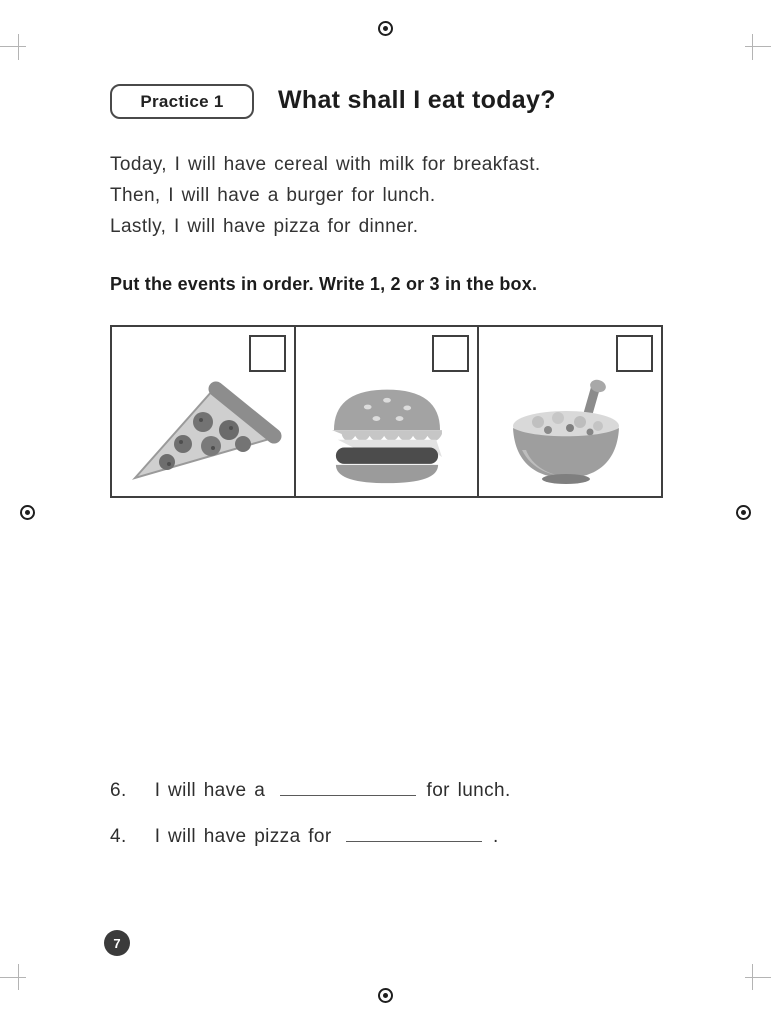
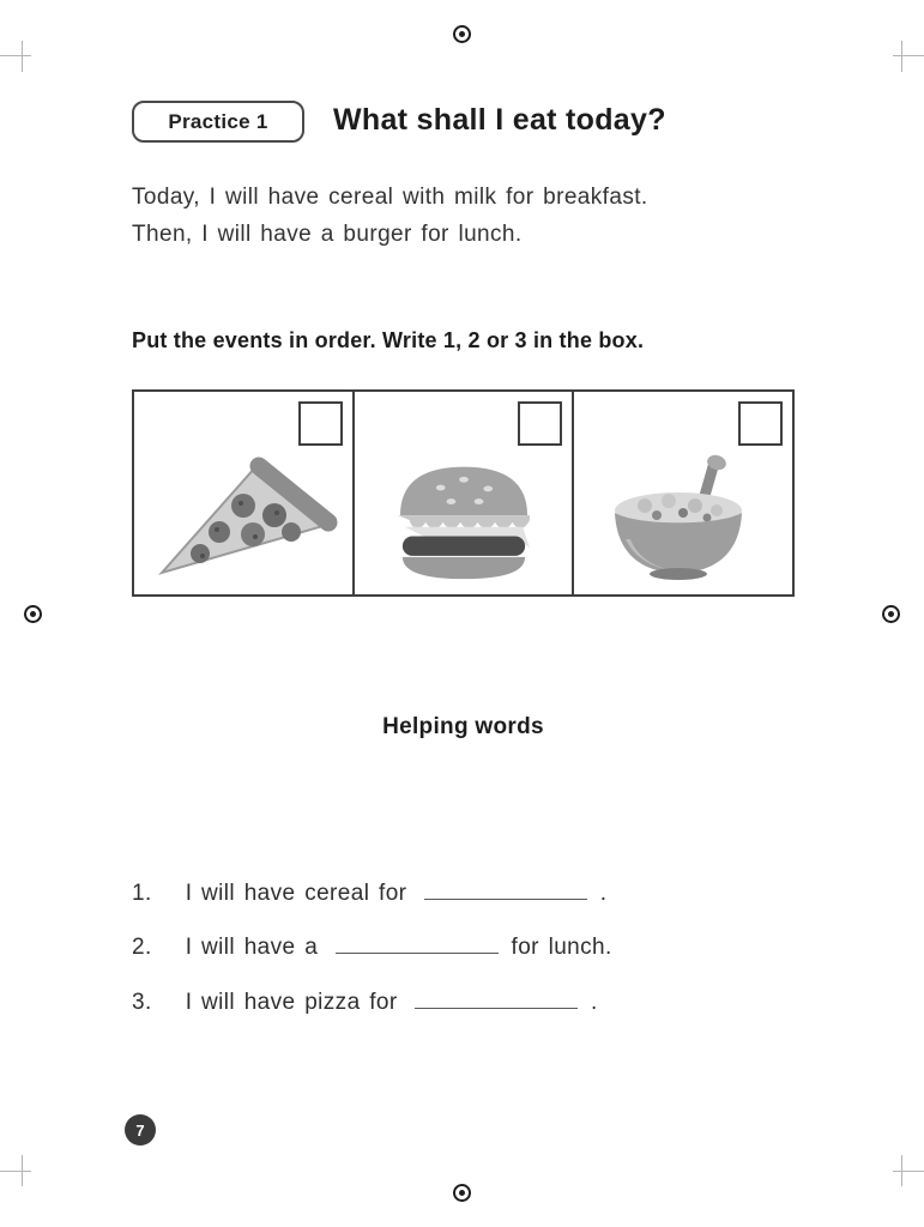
  Practice 1
  What shall I eat today?
  Today, I will have cereal with milk for breakfast.
  Then, I will have a burger for lunch.
- Lastly, I will have pizza for dinner.
  Put the events in order. Write 1, 2 or 3 in the box.
+ Helping words
+ 1. I will have cereal for .
- 6. I will have a for lunch.
+ 2. I will have a for lunch.
- 4. I will have pizza for .
+ 3. I will have pizza for .
  7
